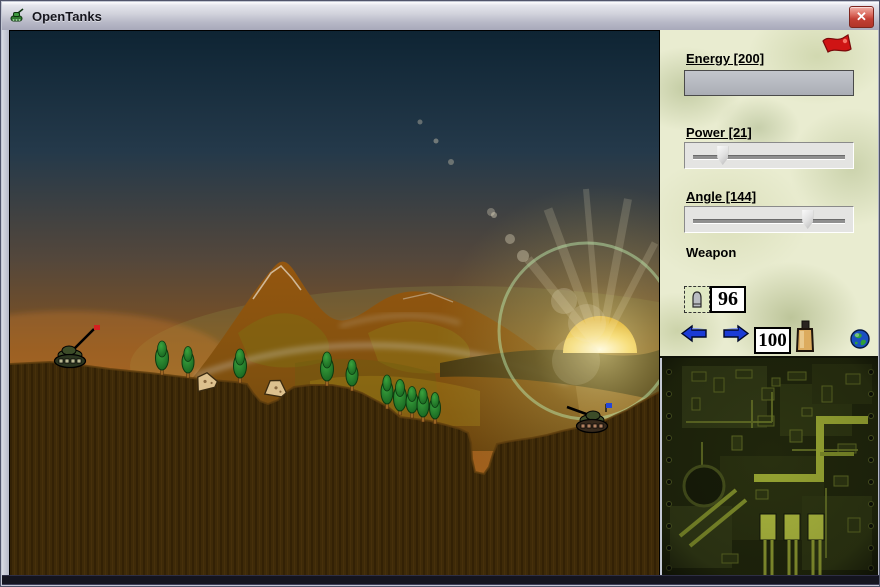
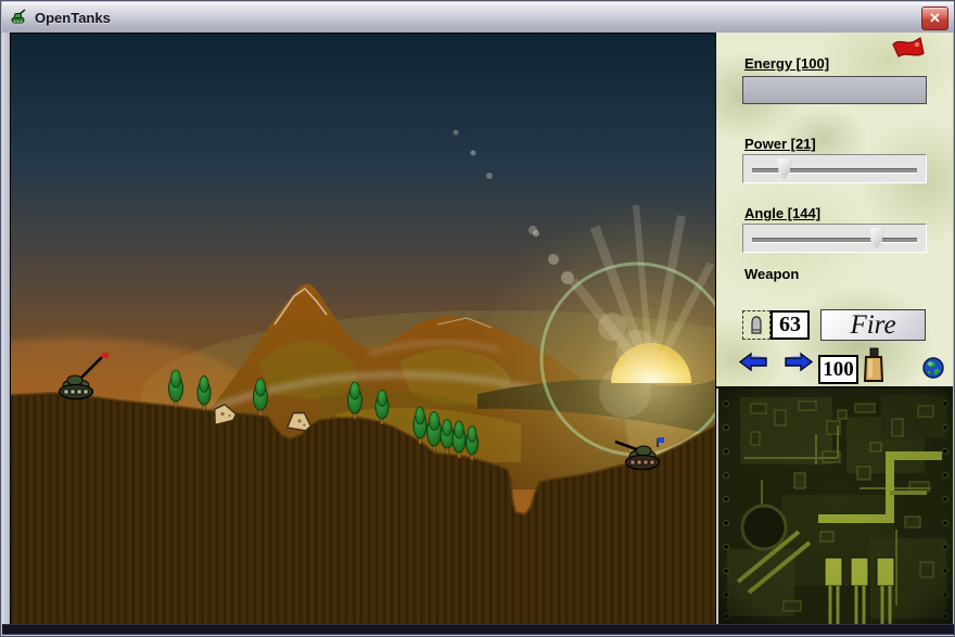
  OpenTanks
  ✕
- Energy [200]
+ Energy [100]
  Power [21]
  Angle [144]
  Weapon
- 96
+ 63
+ Fire
  100
